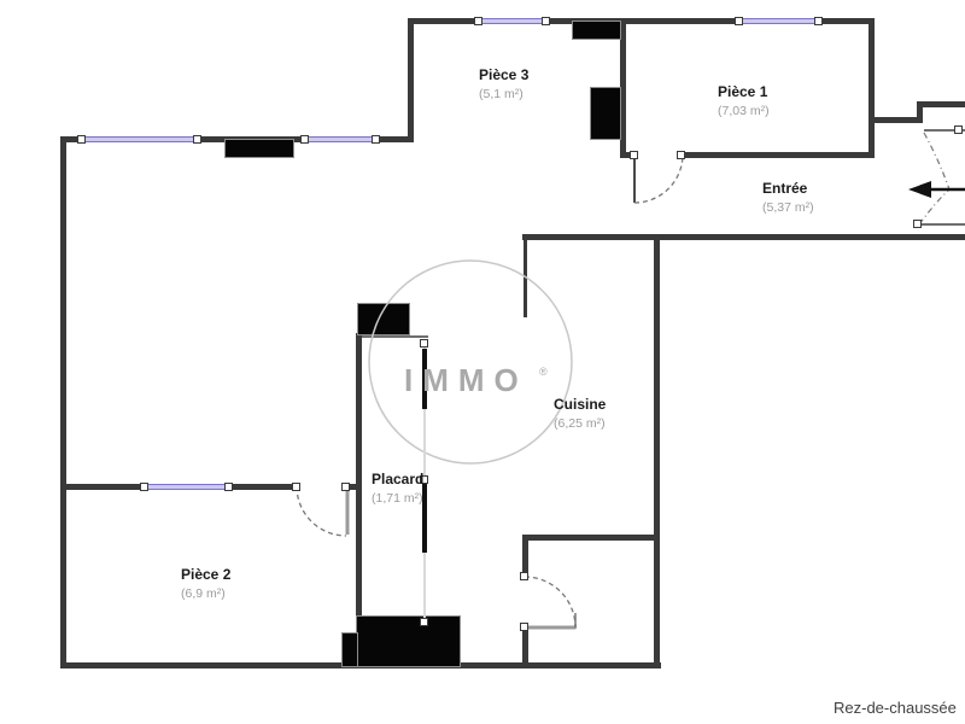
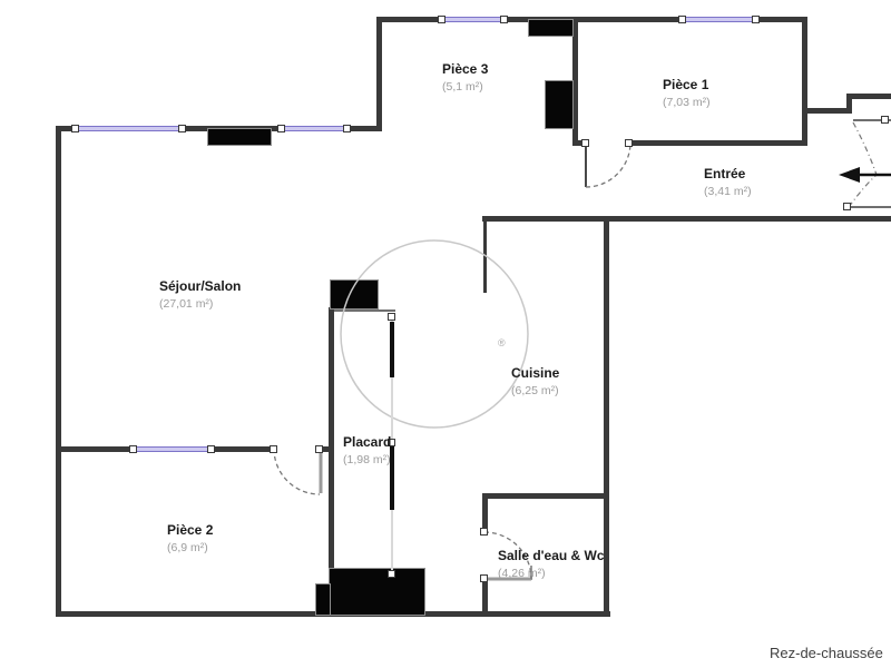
- IMMO
  ®
  Pièce 3
  (5,1 m²)
  Pièce 1
  (7,03 m²)
  Entrée
- (5,37 m²)
+ (3,41 m²)
+ Séjour/Salon
+ (27,01 m²)
  Cuisine
  (6,25 m²)
  Placard
- (1,71 m²)
+ (1,98 m²)
  Pièce 2
  (6,9 m²)
+ Salle d'eau & Wc
+ (4,26 m²)
  Rez-de-chaussée
